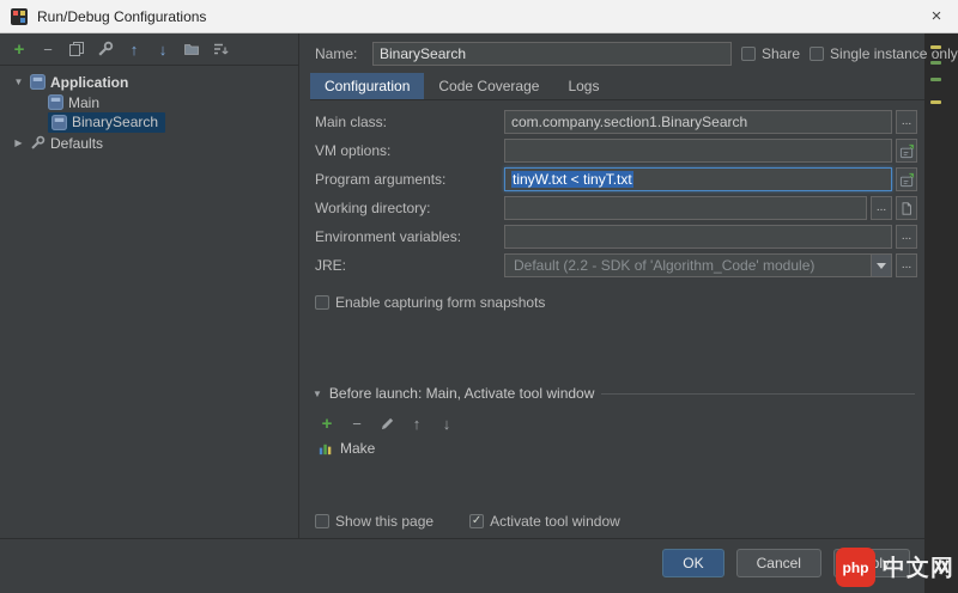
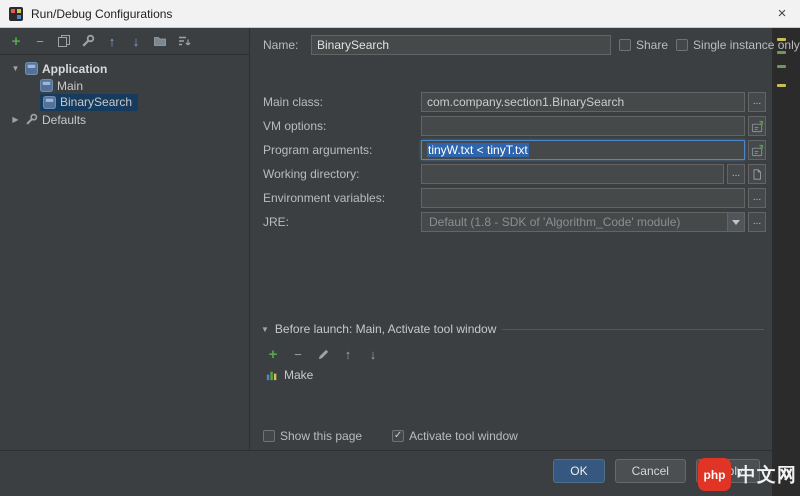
  Run/Debug Configurations
  ×
  +
  −
  ↑
  ↓
  ▼
  Application
  Main
  BinarySearch
  ▶
  Defaults
  Name:
  BinarySearch
  Share
  Single instance only
- Configuration
- Code Coverage
- Logs
  Main class:
  com.company.section1.BinarySearch
  ...
  VM options:
  Program arguments:
  tinyW.txt < tinyT.txt
  Working directory:
  ...
  Environment variables:
  ...
  JRE:
- Default (2.2 - SDK of 'Algorithm_Code' module)
+ Default (1.8 - SDK of 'Algorithm_Code' module)
  ...
- Enable capturing form snapshots
  ▼
  Before launch: Main, Activate tool window
  +
  −
  ↑
  ↓
  Make
  Show this page
  ✓
  Activate tool window
  OK
  Cancel
  php
  中文网
